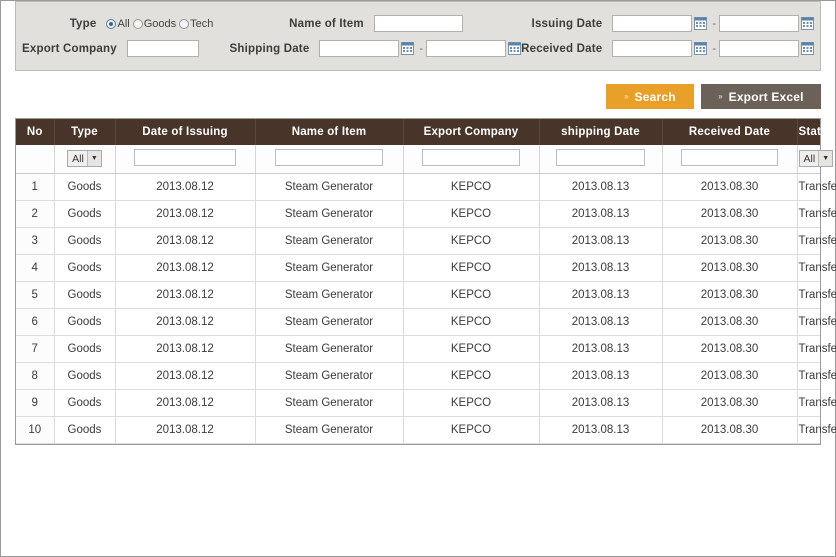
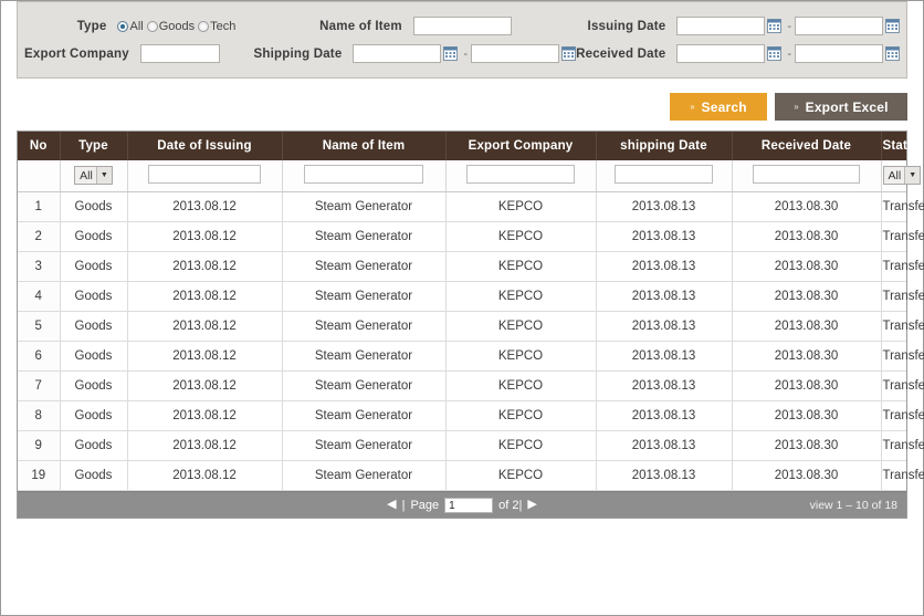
  Type
  All
  Goods
  Tech
  Name of Item
  Issuing Date
  -
  Export Company
  Shipping Date
  -
  Received Date
  -
  ››
  Search
  ››
  Export Excel
  No	Type	Date of Issuing	Name of Item	Export Company	shipping Date	Received Date	Status
  	All						All
  1	Goods	2013.08.12	Steam Generator	KEPCO	2013.08.13	2013.08.30	Transfe
  2	Goods	2013.08.12	Steam Generator	KEPCO	2013.08.13	2013.08.30	Transfe
  3	Goods	2013.08.12	Steam Generator	KEPCO	2013.08.13	2013.08.30	Transfe
  4	Goods	2013.08.12	Steam Generator	KEPCO	2013.08.13	2013.08.30	Transfe
  5	Goods	2013.08.12	Steam Generator	KEPCO	2013.08.13	2013.08.30	Transfe
  6	Goods	2013.08.12	Steam Generator	KEPCO	2013.08.13	2013.08.30	Transfe
  7	Goods	2013.08.12	Steam Generator	KEPCO	2013.08.13	2013.08.30	Transfe
  8	Goods	2013.08.12	Steam Generator	KEPCO	2013.08.13	2013.08.30	Transfe
  9	Goods	2013.08.12	Steam Generator	KEPCO	2013.08.13	2013.08.30	Transfe
- 10	Goods	2013.08.12	Steam Generator	KEPCO	2013.08.13	2013.08.30	Transfe
+ 19	Goods	2013.08.12	Steam Generator	KEPCO	2013.08.13	2013.08.30	Transfe
+ ◀
+ |
+ Page
+ 1
+ of 2|
+ ▶
+ view 1 – 10 of 18
